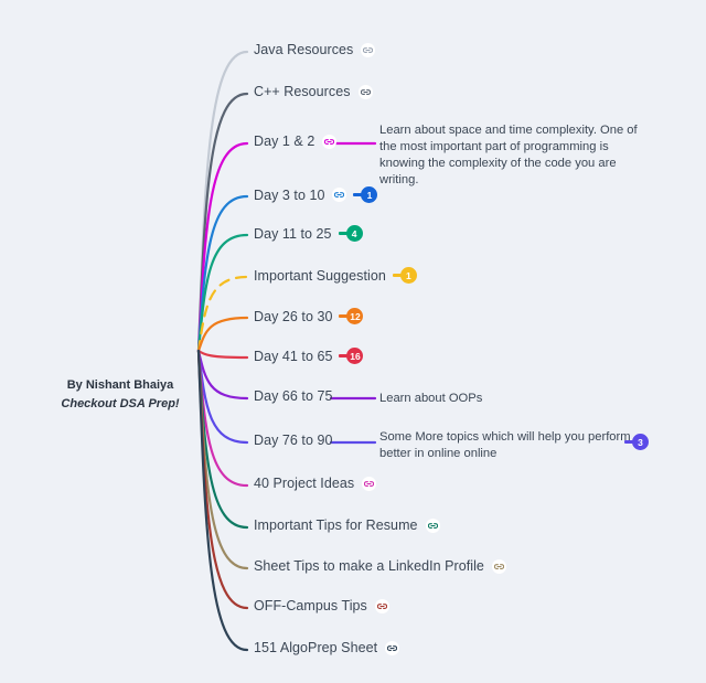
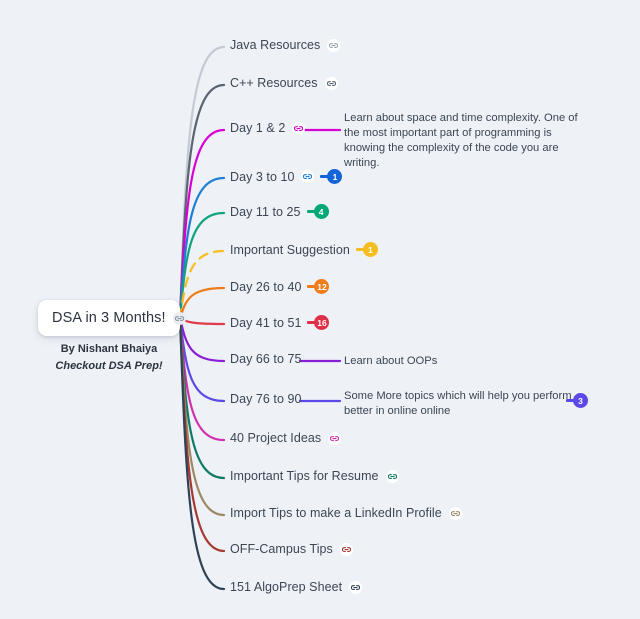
+ DSA in 3 Months!
  By Nishant Bhaiya
  Checkout DSA Prep!
  Java Resources
  C++ Resources
  Day 1 & 2
  Learn about space and time complexity. One of the most important part of programming is knowing the complexity of the code you are writing.
  Day 3 to 10
  1
  Day 11 to 25
  4
  Important Suggestion
  1
- Day 26 to 30
+ Day 26 to 40
  12
- Day 41 to 65
+ Day 41 to 51
  16
  Day 66 to 75
  Learn about OOPs
  Day 76 to 90
  Some More topics which will help you perform better in online online
  3
  40 Project Ideas
  Important Tips for Resume
- Sheet Tips to make a LinkedIn Profile
+ Import Tips to make a LinkedIn Profile
  OFF-Campus Tips
  151 AlgoPrep Sheet
